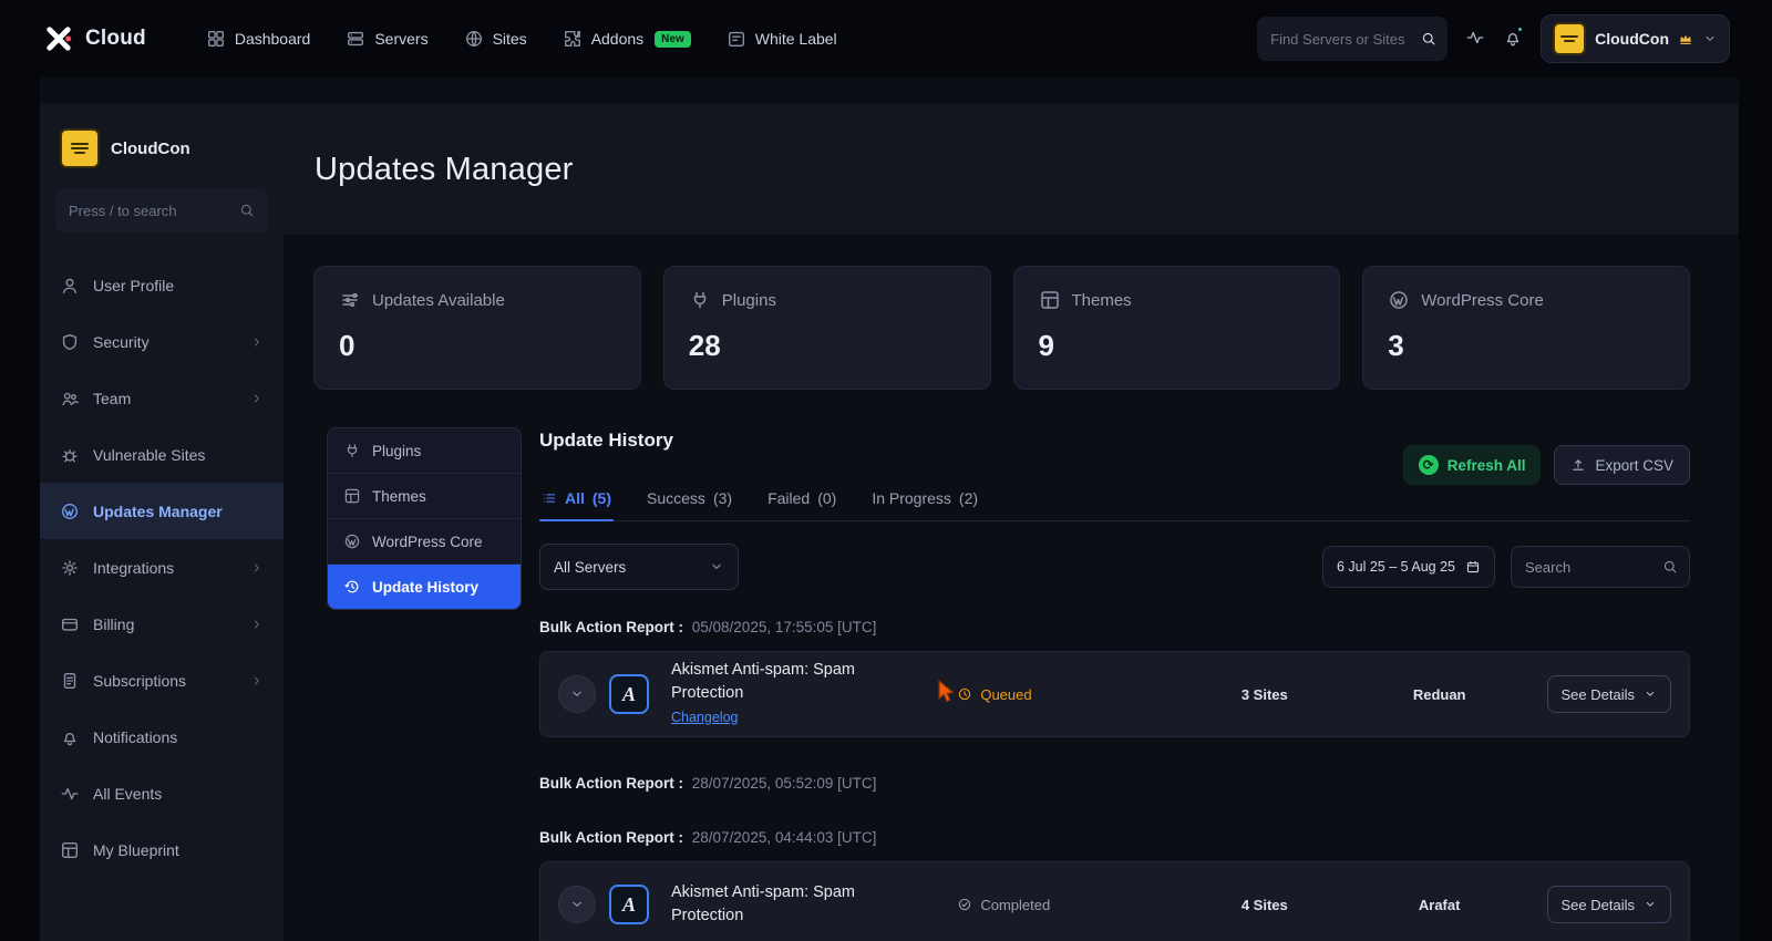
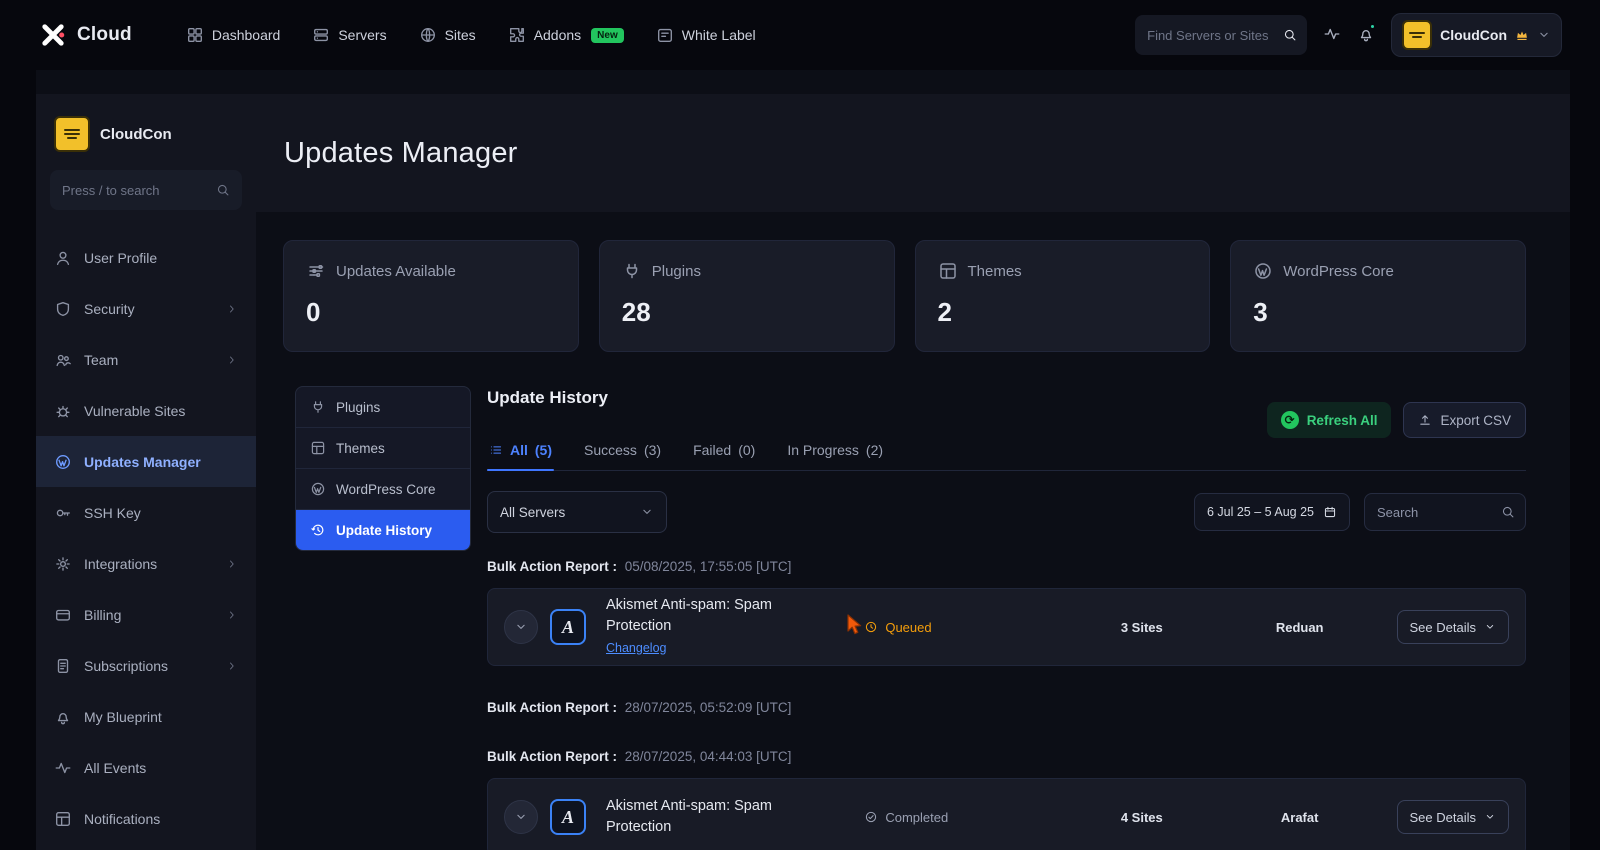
  Cloud
  Dashboard
  Servers
  Sites
  Addons
  New
  White Label
  Find Servers or Sites
  CloudCon
  CloudCon
  Press / to search
  User Profile
  Security
  Team
  Vulnerable Sites
  Updates Manager
+ SSH Key
  Integrations
  Billing
  Subscriptions
- Notifications
+ My Blueprint
  All Events
- My Blueprint
+ Notifications
  Updates Manager
  Updates Available
  0
  Plugins
  28
  Themes
- 9
+ 2
  WordPress Core
  3
  Plugins
  Themes
  WordPress Core
  Update History
  Update History
  ⟳
  Refresh All
  Export CSV
  All
  (5)
  Success
  (3)
  Failed
  (0)
  In Progress
  (2)
  All Servers
  6 Jul 25 – 5 Aug 25
  Search
  Bulk Action Report : 05/08/2025, 17:55:05 [UTC]
  A
  Akismet Anti-spam: Spam Protection
  Changelog
  Queued
  3 Sites
  Reduan
  See Details
  Bulk Action Report : 28/07/2025, 05:52:09 [UTC]
  Bulk Action Report : 28/07/2025, 04:44:03 [UTC]
  A
  Akismet Anti-spam: Spam Protection
  Completed
  4 Sites
  Arafat
  See Details
